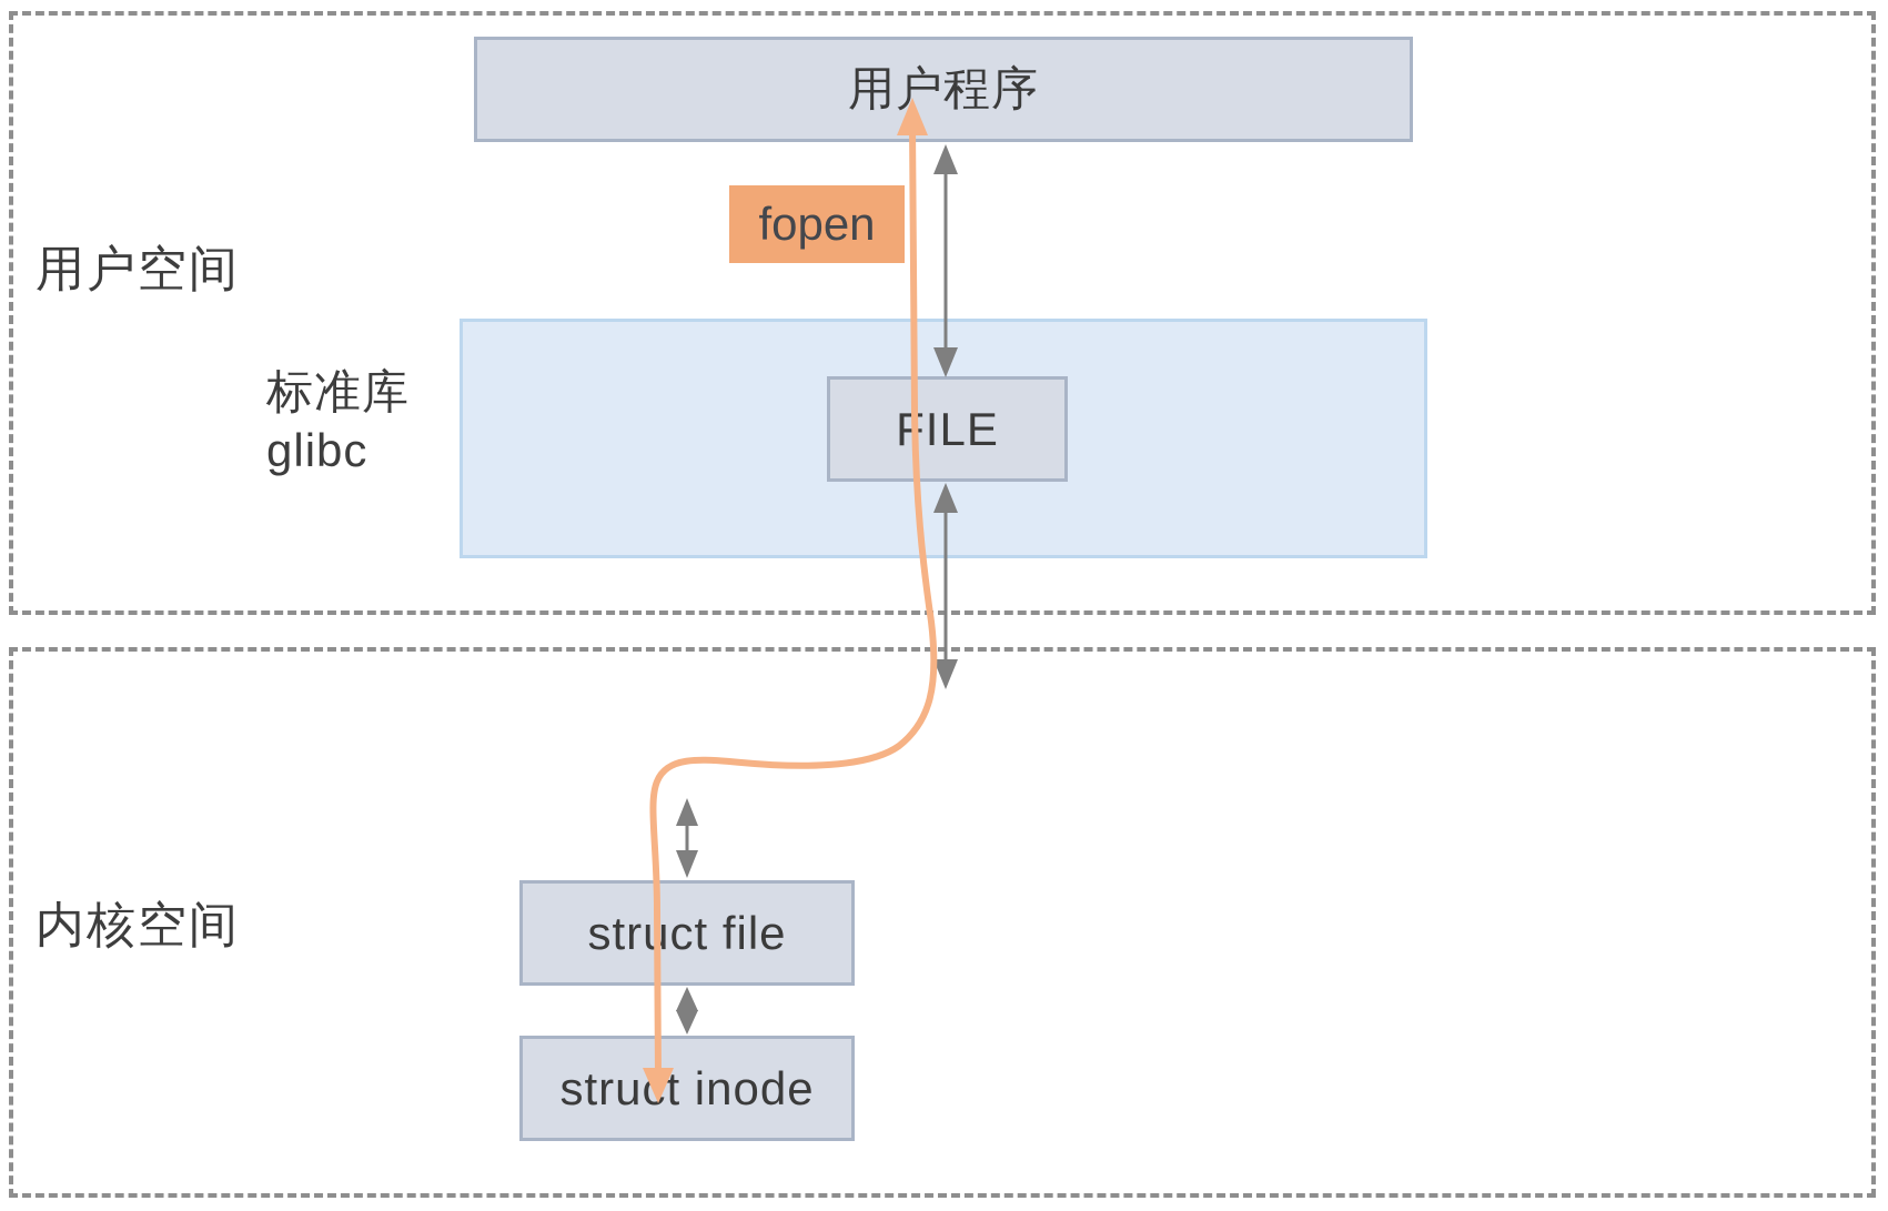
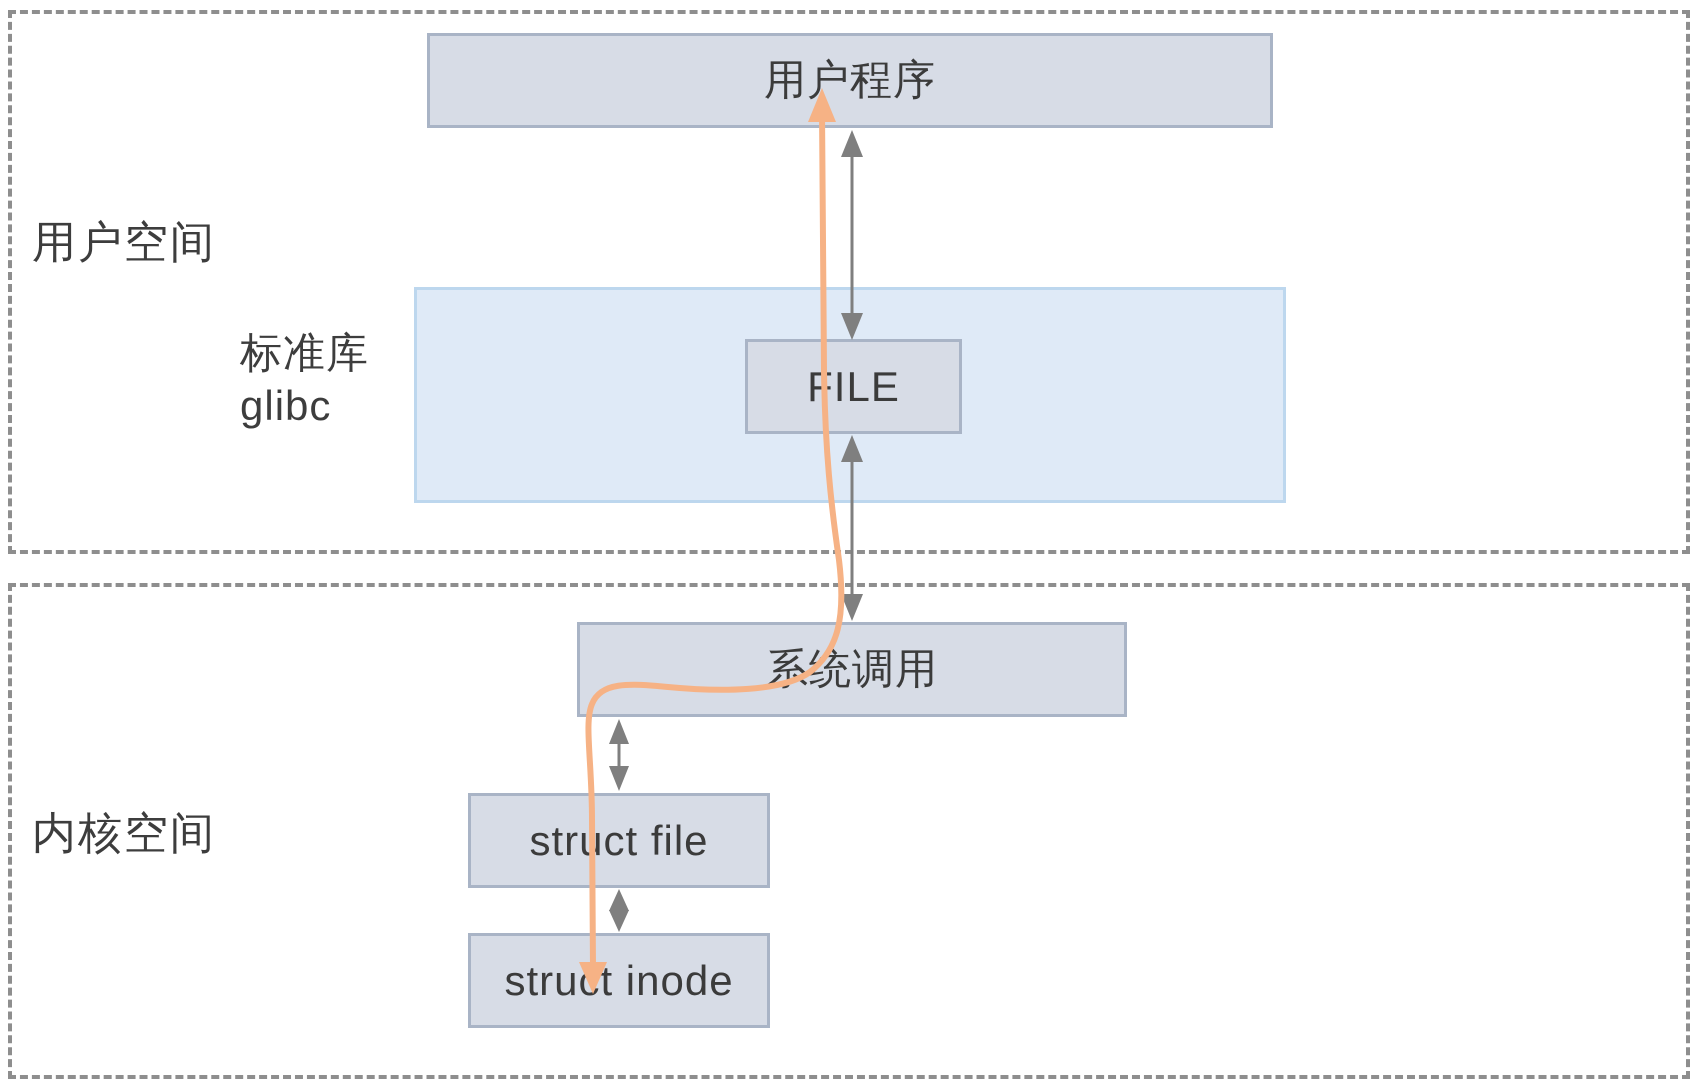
  用户空间
  内核空间
  标准库
  glibc
  用户程序
  FILE
+ 系统调用
  strct file
  strut inode
- fopen
